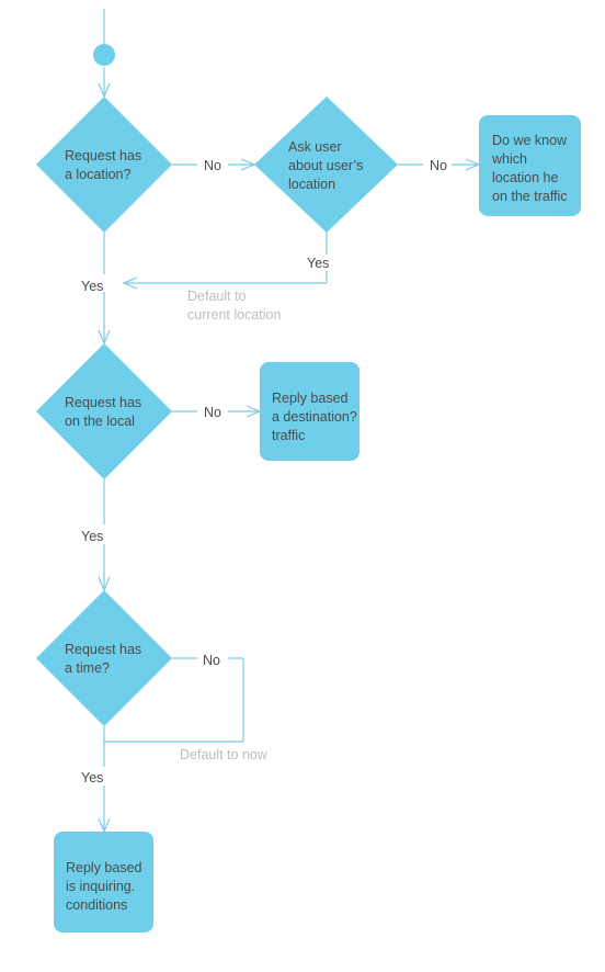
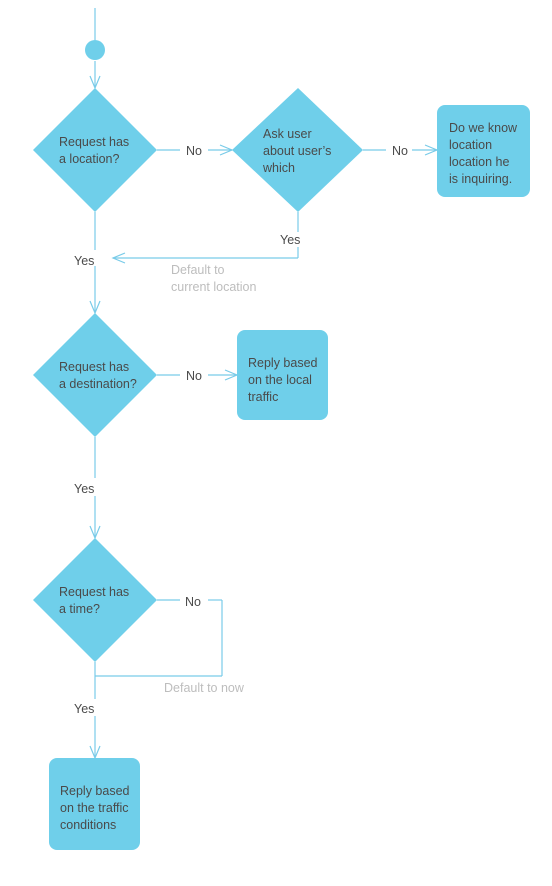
  Request has
  a location?
  Ask user
  about user’s
- location
+ which
  Do we know
- which
+ location
  location he
- on the traffic
+ is inquiring.
  Request has
- on the local
+ a destination?
  Reply based
- a destination?
+ on the local
  traffic
  Request has
  a time?
  Reply based
- is inquiring.
+ on the traffic
  conditions
  No
  No
  Yes
  Yes
  No
  Yes
  No
  Yes
  Default to
  current location
  Default to now
